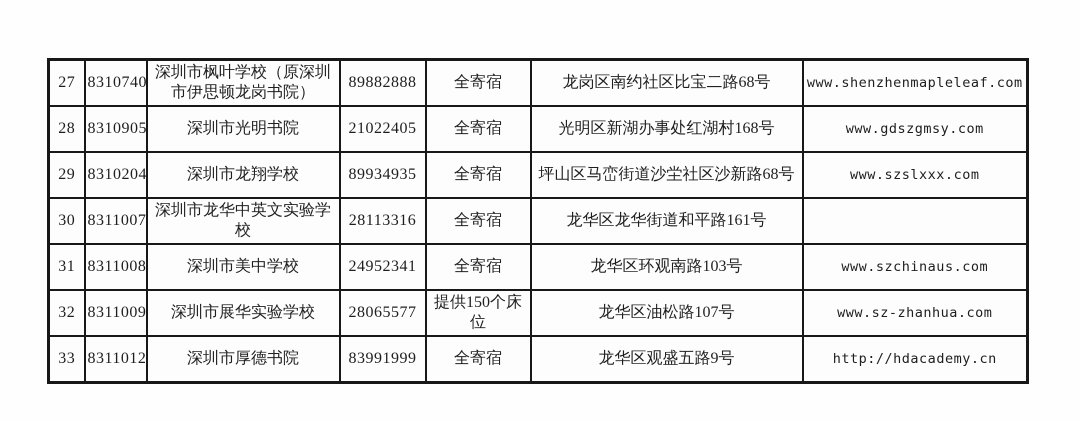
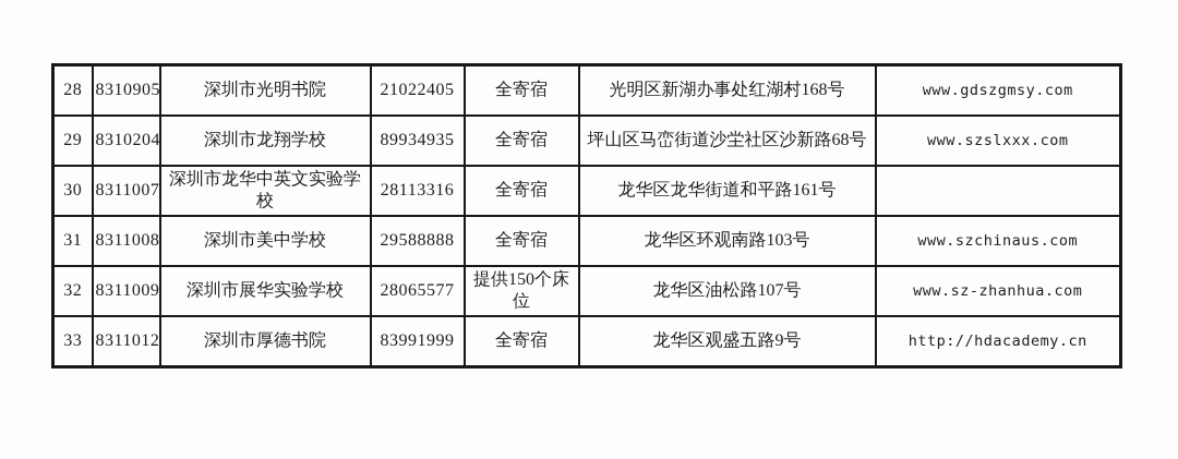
- 27	8310740	深圳市枫叶学校（原深圳市伊思顿龙岗书院）	89882888	全寄宿	龙岗区南约社区比宝二路68号	www.shenzhenmapleleaf.com
  28	8310905	深圳市光明书院	21022405	全寄宿	光明区新湖办事处红湖村168号	www.gdszgmsy.com
  29	8310204	深圳市龙翔学校	89934935	全寄宿	坪山区马峦街道沙坣社区沙新路68号	www.szslxxx.com
  30	8311007	深圳市龙华中英文实验学校	28113316	全寄宿	龙华区龙华街道和平路161号
- 31	8311008	深圳市美中学校	24952341	全寄宿	龙华区环观南路103号	www.szchinaus.com
+ 31	8311008	深圳市美中学校	29588888	全寄宿	龙华区环观南路103号	www.szchinaus.com
  32	8311009	深圳市展华实验学校	28065577	提供150个床位	龙华区油松路107号	www.sz-zhanhua.com
  33	8311012	深圳市厚德书院	83991999	全寄宿	龙华区观盛五路9号	http://hdacademy.cn
